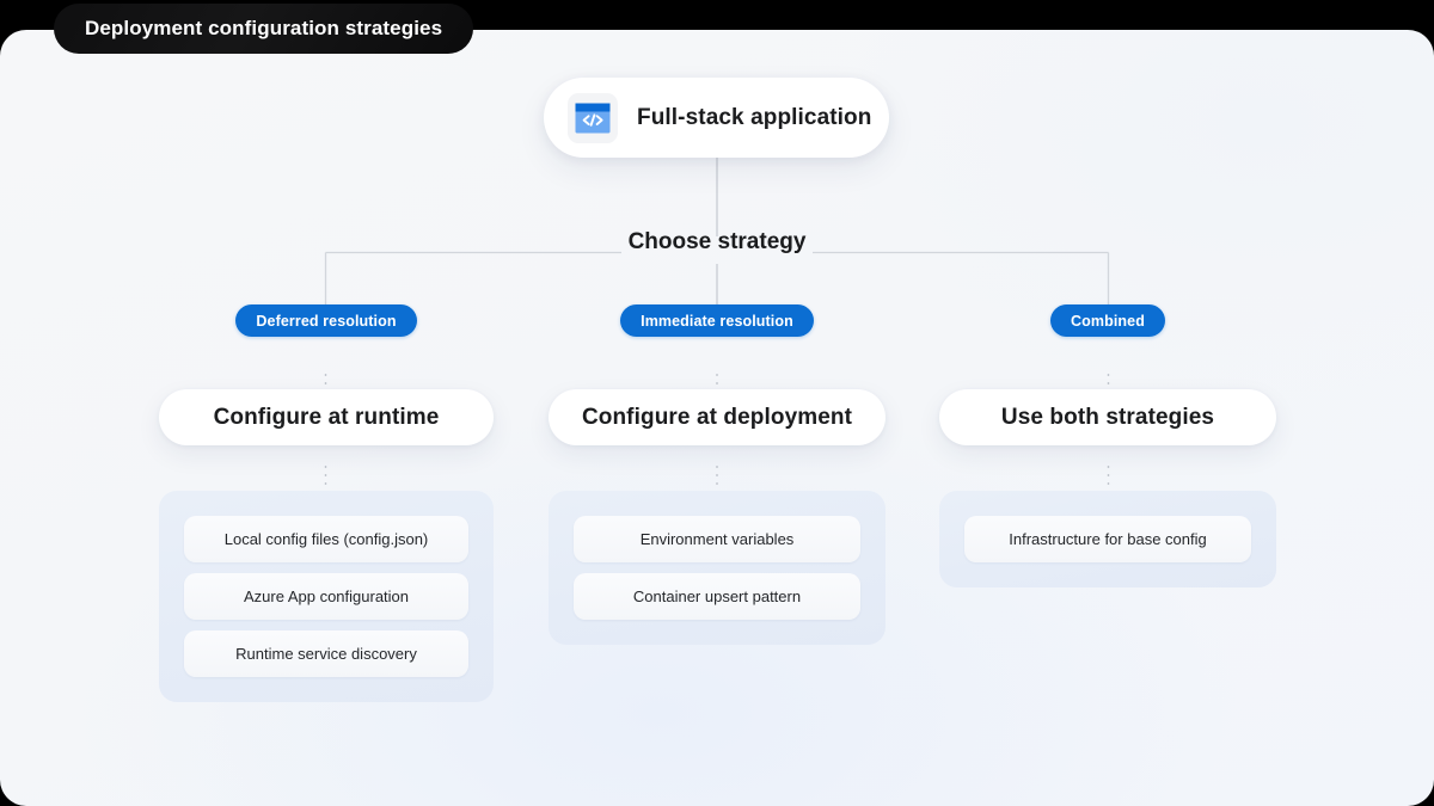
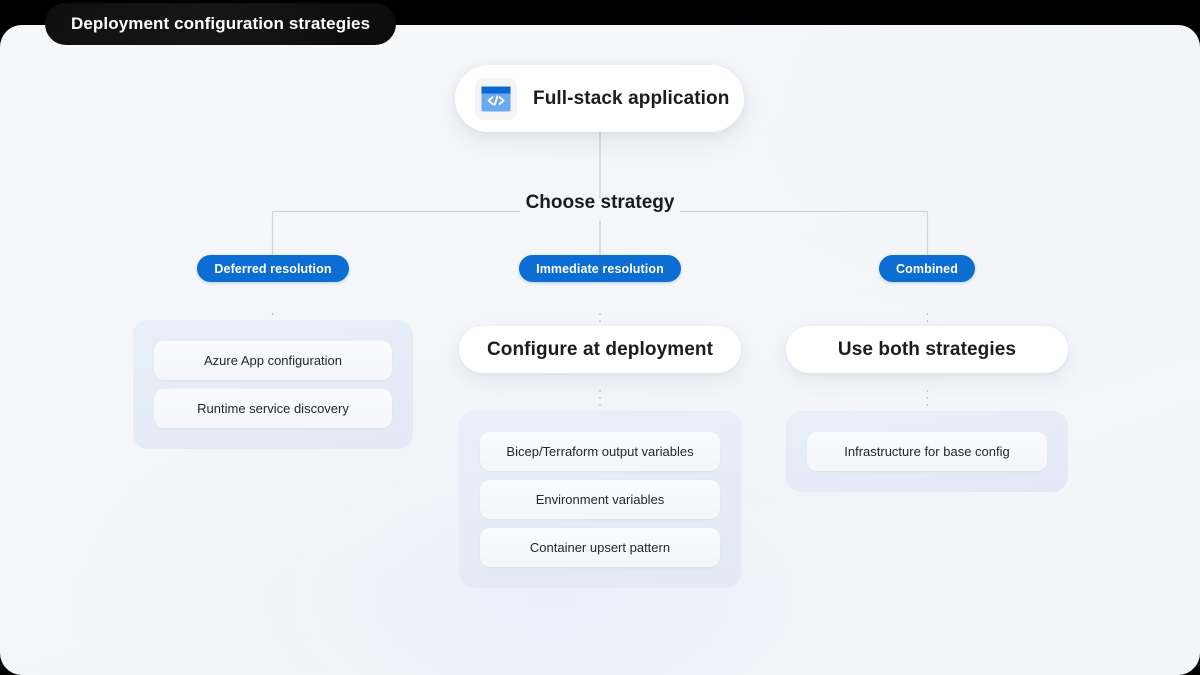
  Full-stack application
  Choose strategy
  Deferred resolution
- Configure at runtime
- Local config files (config.json)
  Azure App configuration
  Runtime service discovery
  Immediate resolution
  Configure at deployment
+ Bicep/Terraform output variables
  Environment variables
  Container upsert pattern
  Combined
  Use both strategies
  Infrastructure for base config
  Deployment configuration strategies
